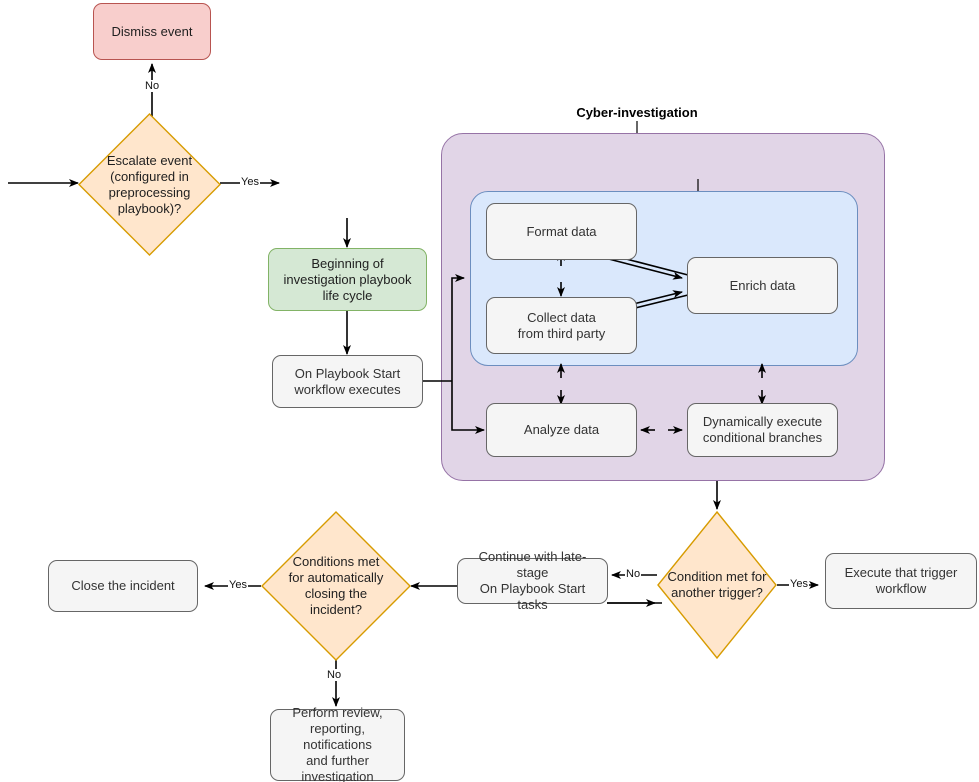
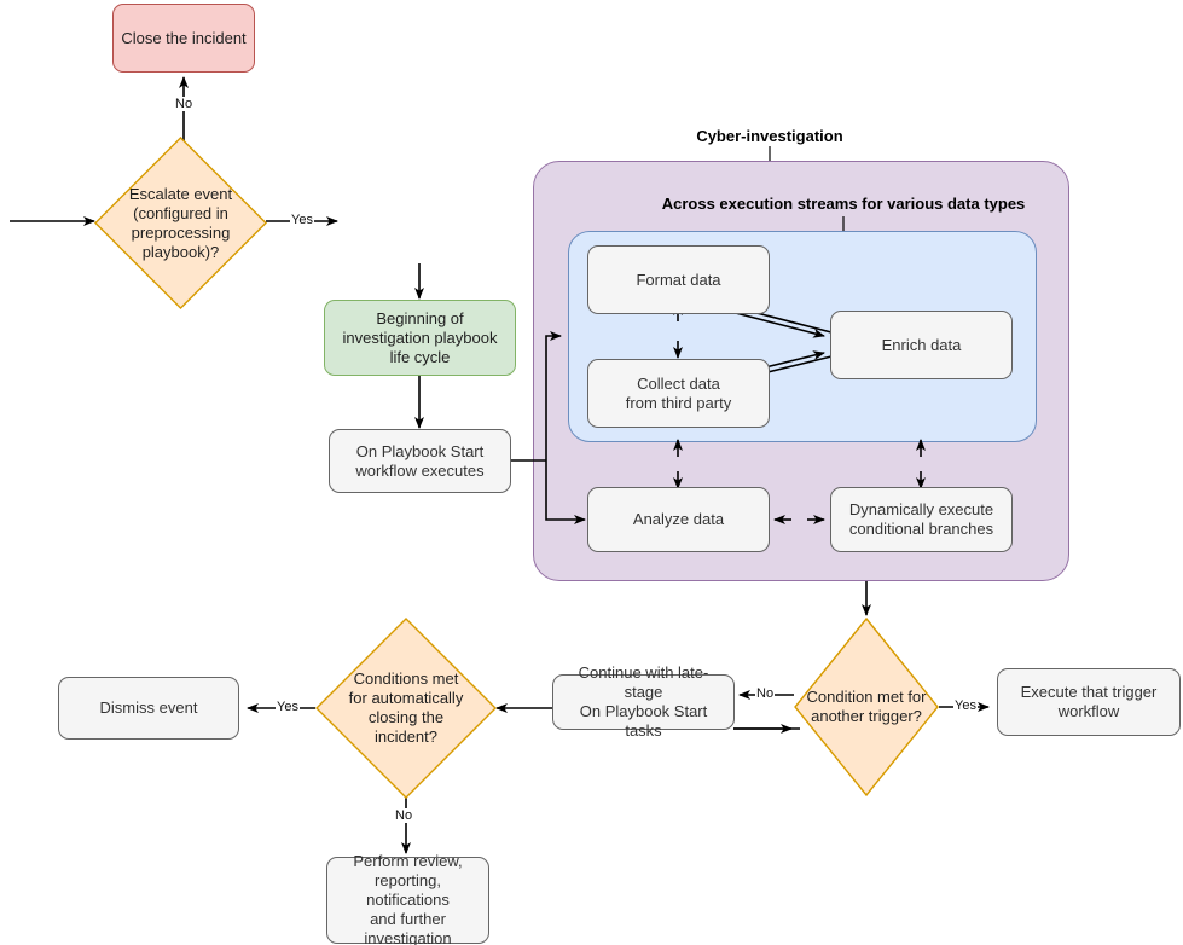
  Cyber-investigation
+ Across execution streams for various data types
- Dismiss event
+ Close the incident
  Escalate event
  (configured in
  preprocessing
  playbook)?
  Beginning of
  investigation playbook
  life cycle
  On Playbook Start
  workflow executes
  Format data
  Collect data
  from third party
  Enrich data
  Analyze data
  Dynamically execute
  conditional branches
  Condition met for
  another trigger?
  Execute that trigger
  workflow
  Continue with late-stage
  On Playbook Start tasks
  Conditions met
  for automatically
  closing the
  incident?
- Close the incident
+ Dismiss event
  Perform review,
  reporting, notifications
  and further investigation
  No
  Yes
  Yes
  No
  Yes
  No
